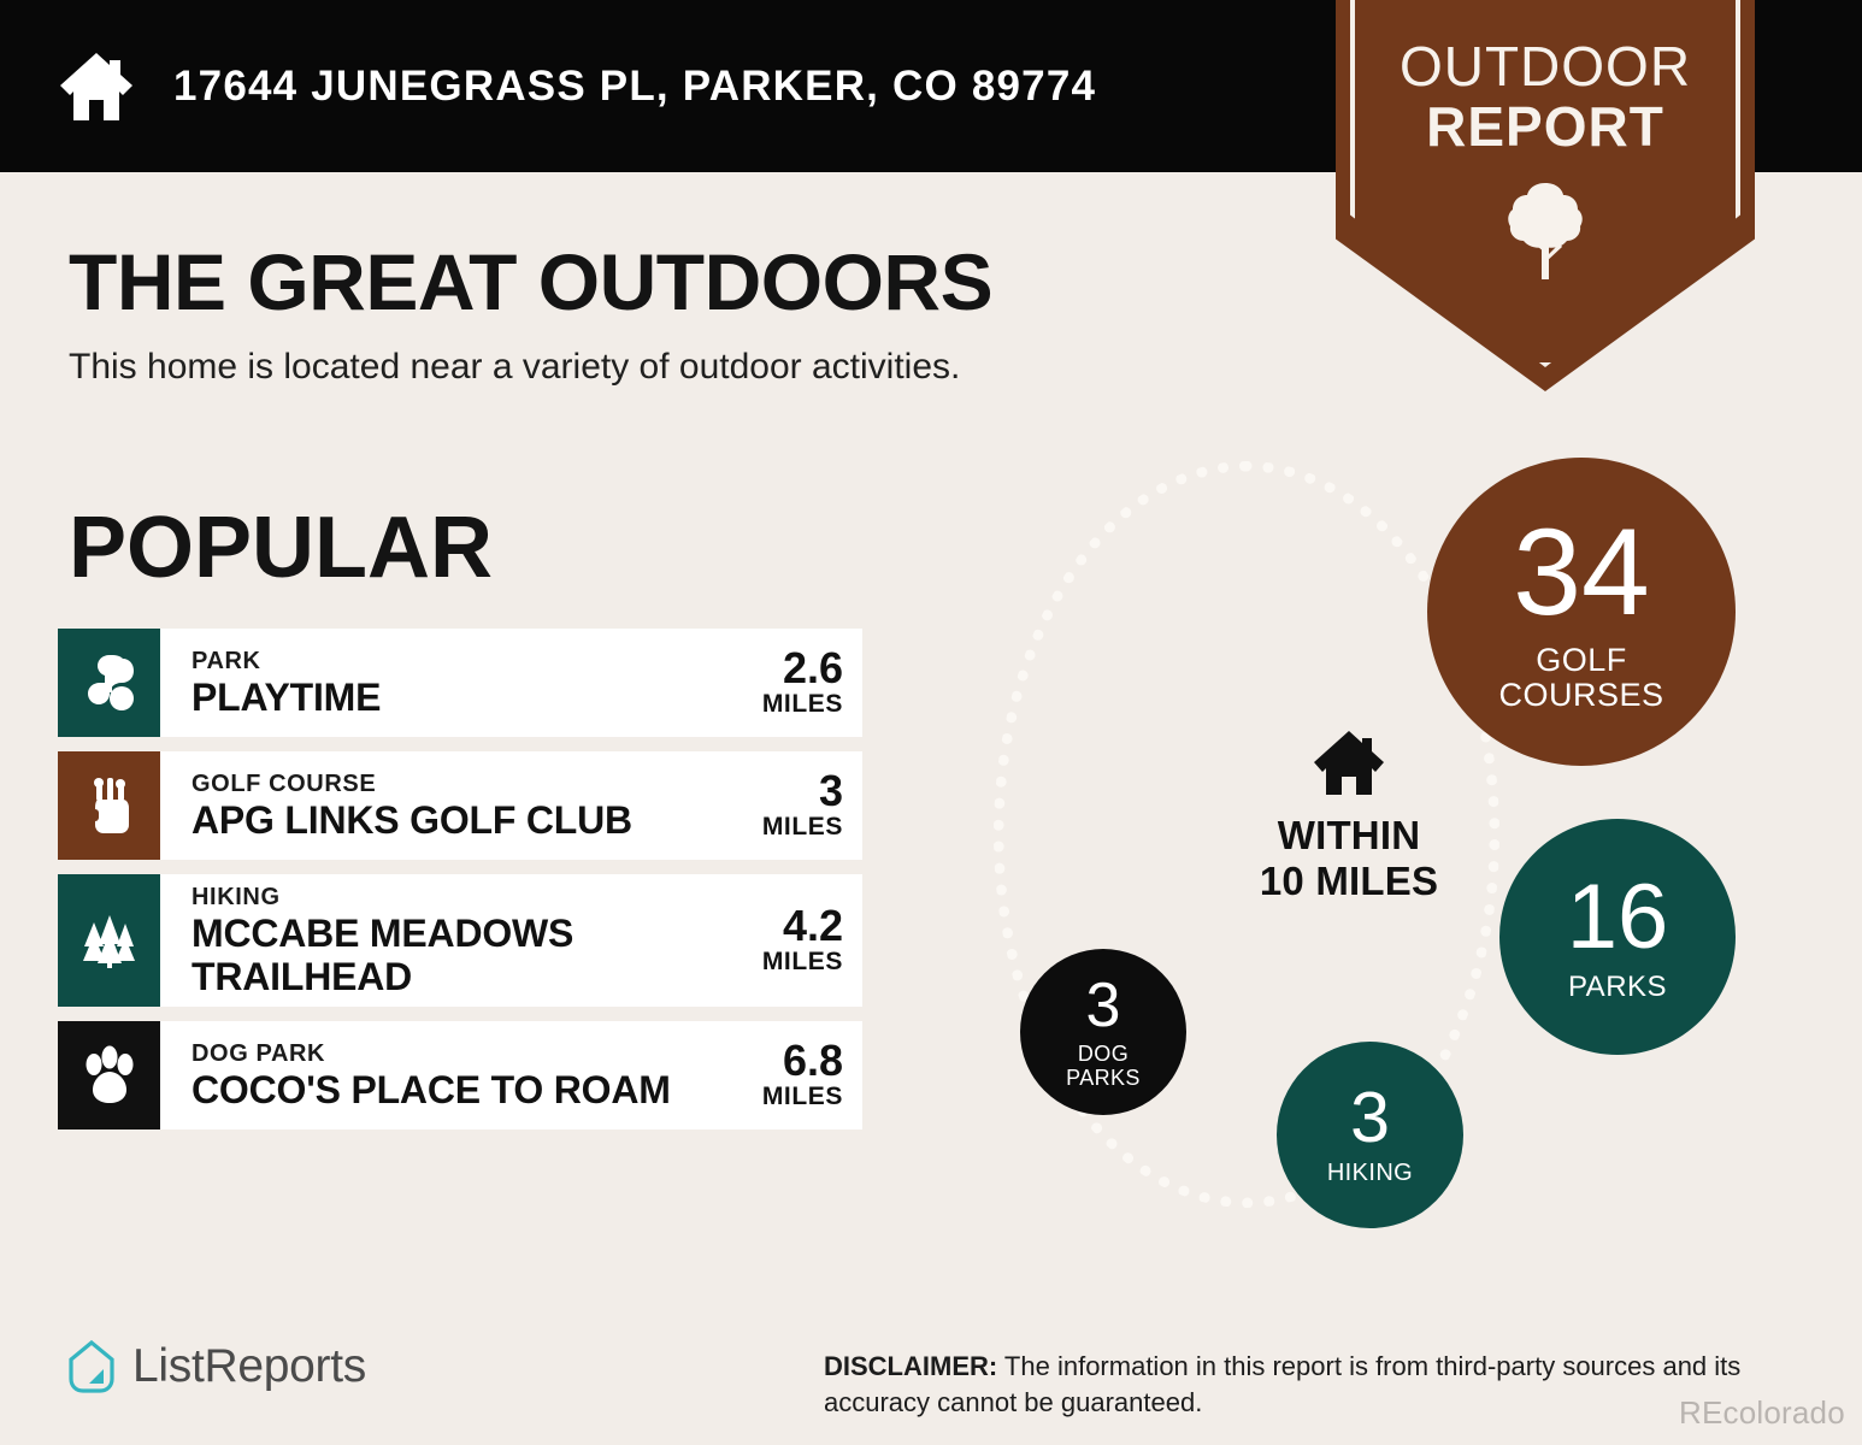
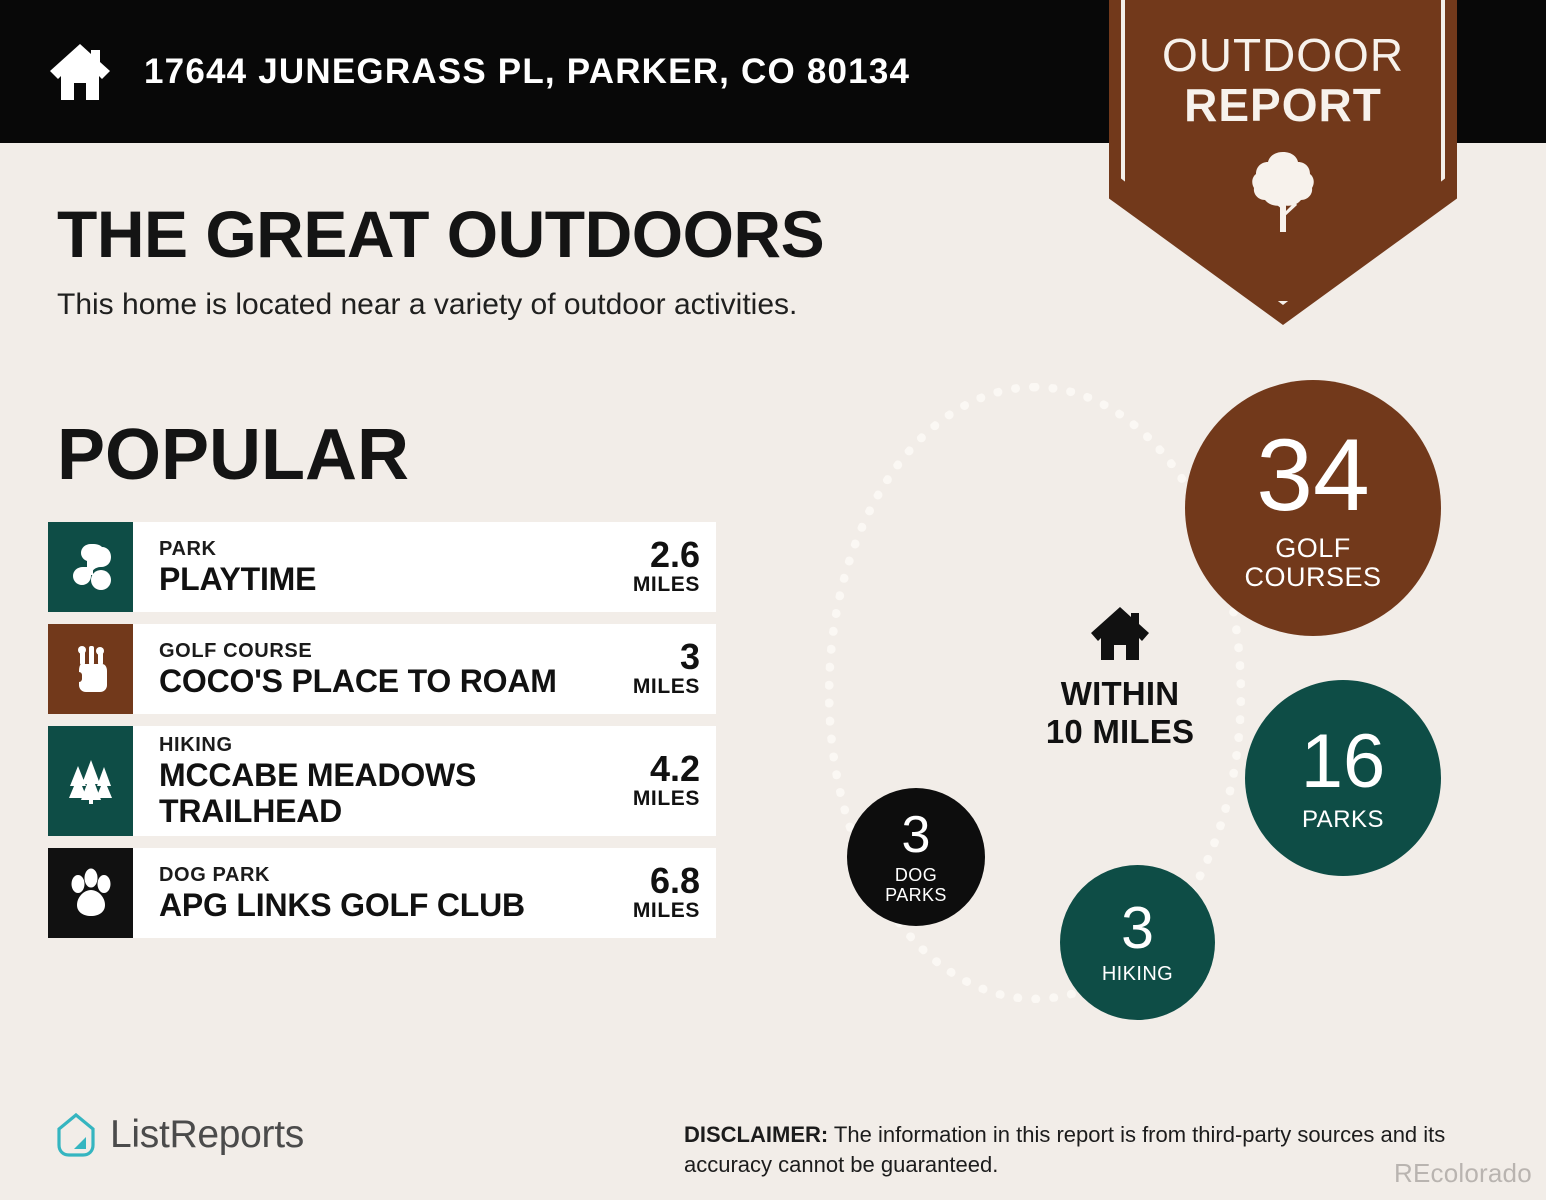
- 17644 JUNEGRASS PL, PARKER, CO 89774
+ 17644 JUNEGRASS PL, PARKER, CO 80134
  OUTDOOR
  REPORT
  THE GREAT OUTDOORS
  This home is located near a variety of outdoor activities.
  POPULAR
  PARK
  PLAYTIME
  2.6
  MILES
  GOLF COURSE
- APG LINKS GOLF CLUB
+ COCO'S PLACE TO ROAM
  3
  MILES
  HIKING
  MCCABE MEADOWS TRAILHEAD
  4.2
  MILES
  DOG PARK
- COCO'S PLACE TO ROAM
+ APG LINKS GOLF CLUB
  6.8
  MILES
  34
  GOLF
  COURSES
  16
  PARKS
  3
  HIKING
  3
  DOG
  PARKS
  WITHIN
  10 MILES
  ListReports
  DISCLAIMER: The information in this report is from third-party sources and its accuracy cannot be guaranteed.
  REcolorado
